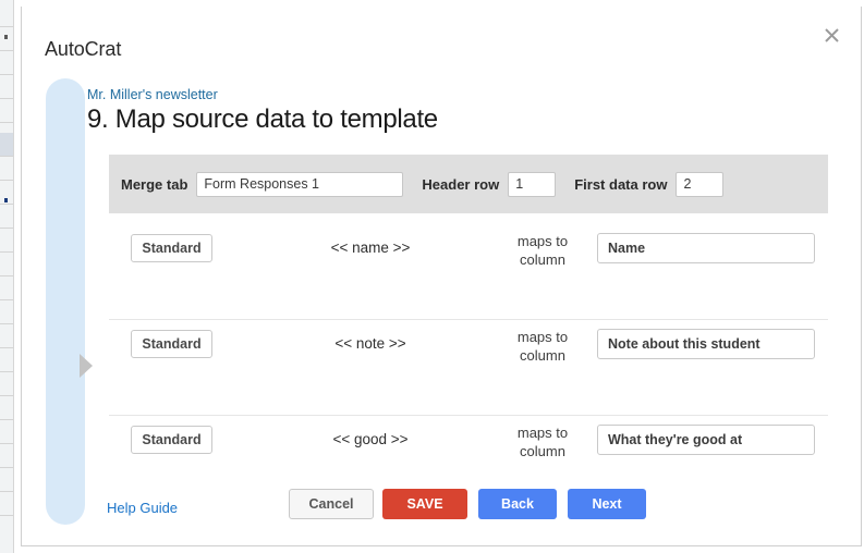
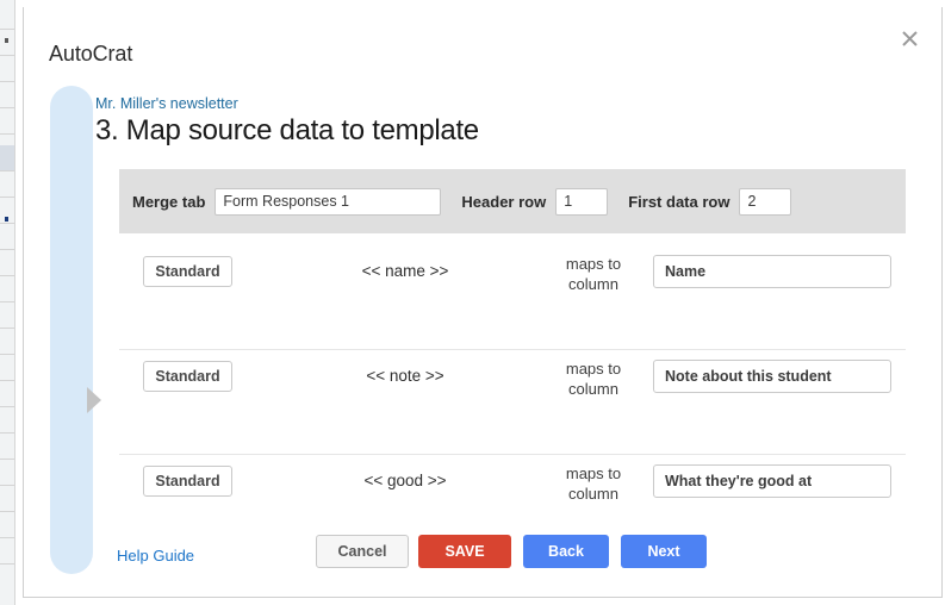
  AutoCrat
  Mr. Miller's newsletter
- 9. Map source data to template
+ 3. Map source data to template
  Merge tab
  Form Responses 1
  Header row
  1
  First data row
  2
  Standard
  << name >>
  maps to
  column
  Name
  Standard
  << note >>
  maps to
  column
  Note about this student
  Standard
  << good >>
  maps to
  column
  What they're good at
  Help Guide
  Cancel
  SAVE
  Back
  Next
